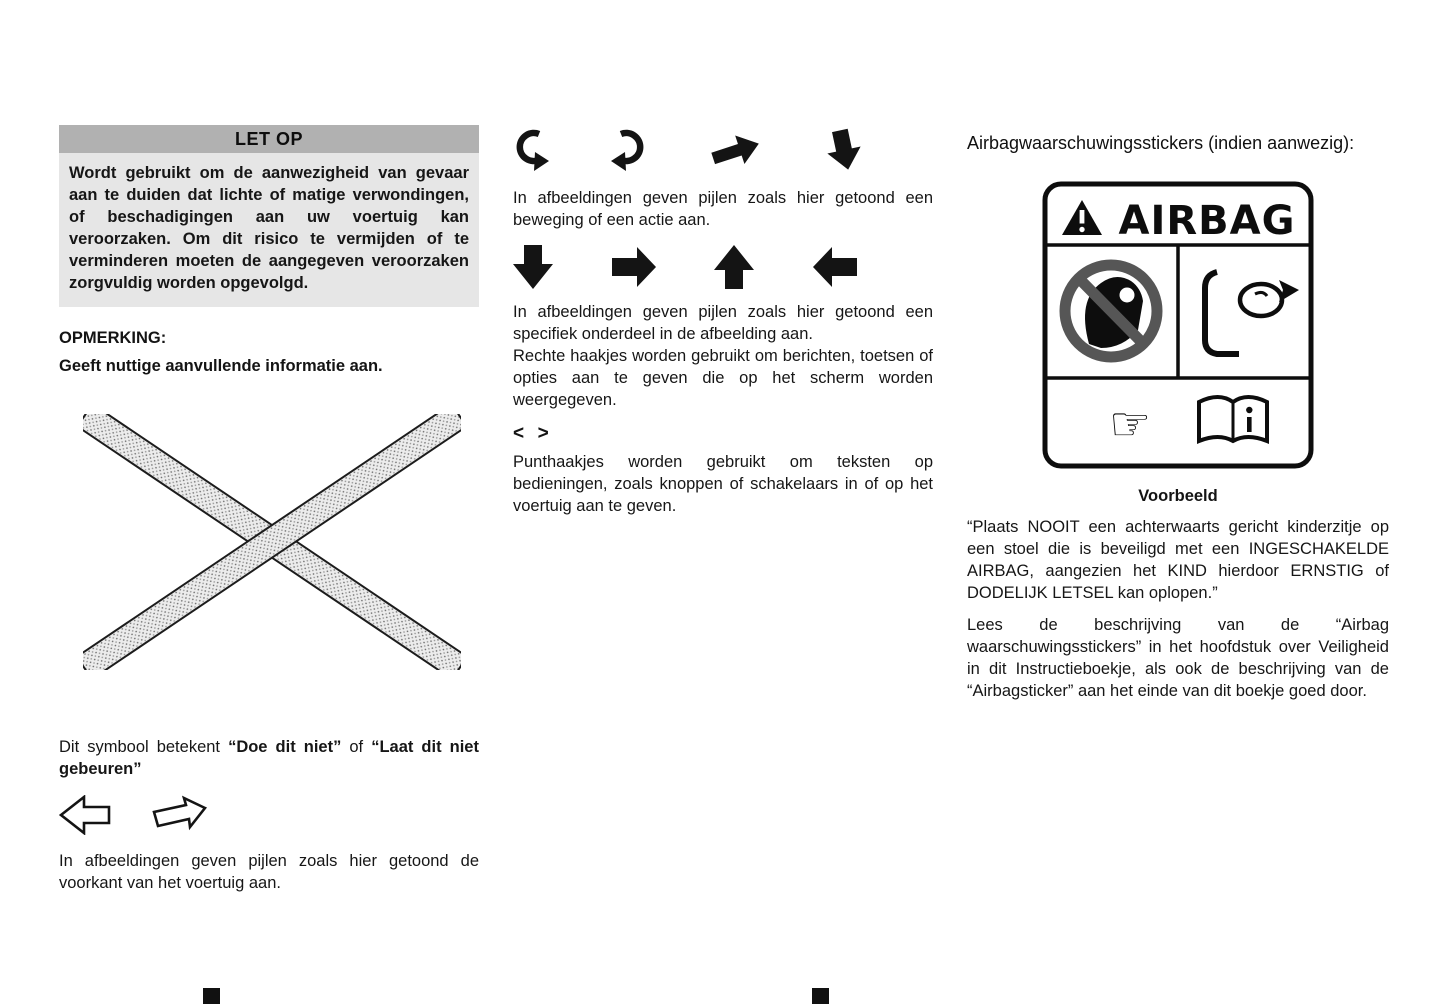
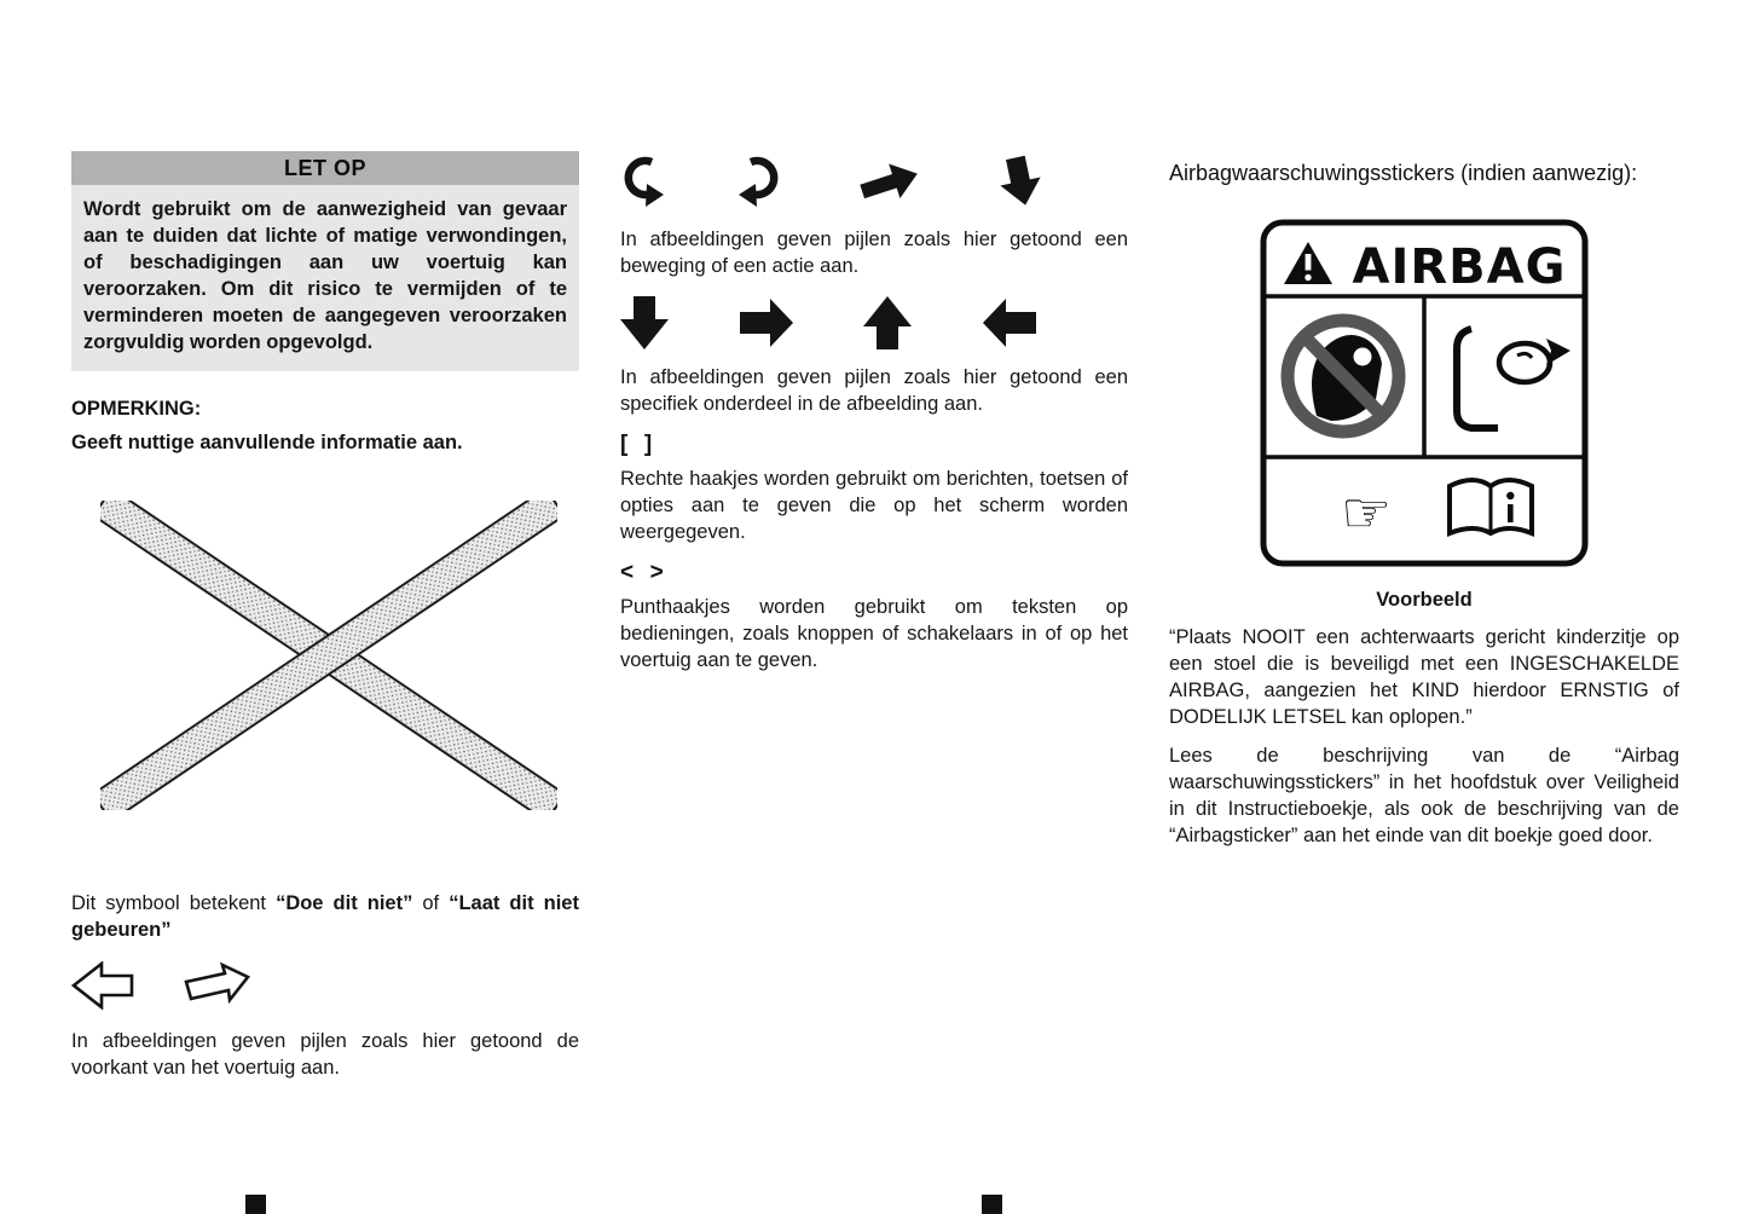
  LET OP
  Wordt gebruikt om de aanwezigheid van gevaar aan te duiden dat lichte of matige verwondingen, of beschadigingen aan uw voertuig kan veroorzaken. Om dit risico te vermijden of te verminderen moeten de aangegeven veroorzaken zorgvuldig worden opgevolgd.
  OPMERKING:
  Geeft nuttige aanvullende informatie aan.
  Dit symbool betekent “Doe dit niet” of “Laat dit niet gebeuren”
  In afbeeldingen geven pijlen zoals hier getoond de voorkant van het voertuig aan.
  In afbeeldingen geven pijlen zoals hier getoond een beweging of een actie aan.
  In afbeeldingen geven pijlen zoals hier getoond een specifiek onderdeel in de afbeelding aan.
+ [ ]
  Rechte haakjes worden gebruikt om berichten, toetsen of opties aan te geven die op het scherm worden weergegeven.
  < >
  Punthaakjes worden gebruikt om teksten op bedieningen, zoals knoppen of schakelaars in of op het voertuig aan te geven.
  Airbagwaarschuwingsstickers (indien aanwezig):
  AIRBAG
  ☞
  Voorbeeld
  “Plaats NOOIT een achterwaarts gericht kinderzitje op een stoel die is beveiligd met een INGESCHAKELDE AIRBAG, aangezien het KIND hierdoor ERNSTIG of DODELIJK LETSEL kan oplopen.”
  Lees de beschrijving van de “Airbag waarschuwingsstickers” in het hoofdstuk over Veiligheid in dit Instructieboekje, als ook de beschrijving van de “Airbagsticker” aan het einde van dit boekje goed door.
